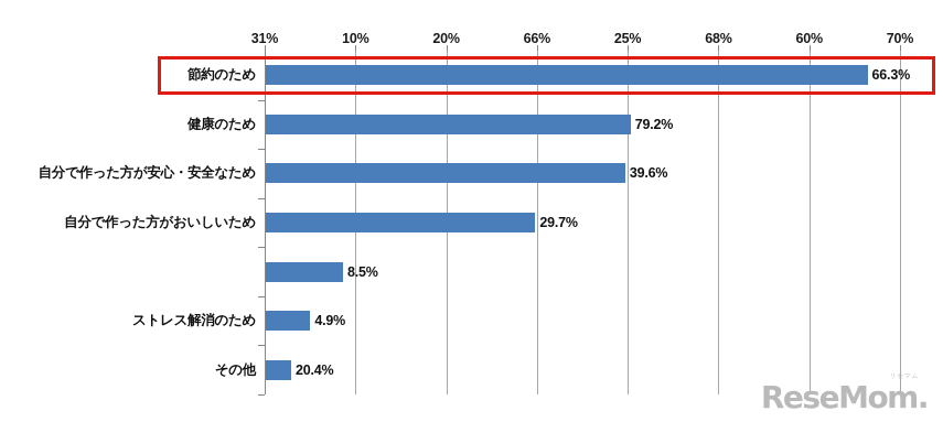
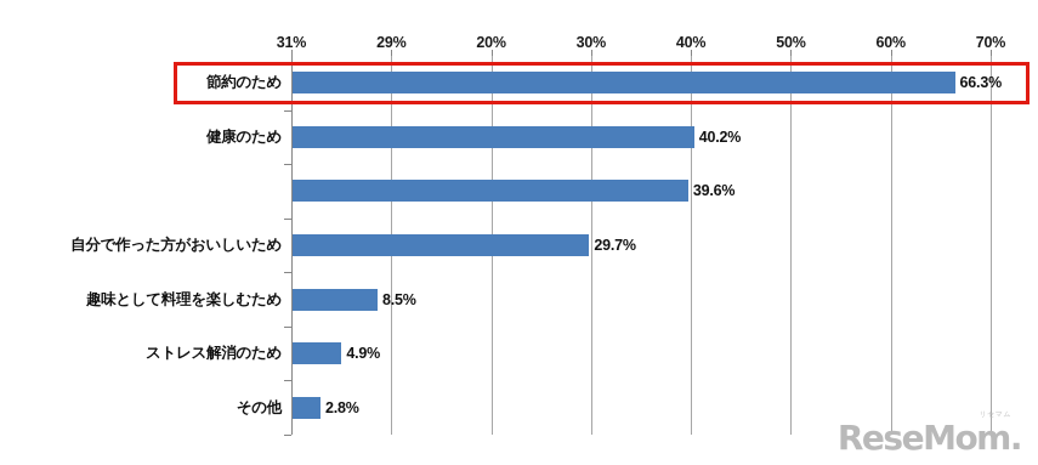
  31%
- 10%
+ 29%
  20%
- 66%
+ 30%
- 25%
+ 40%
- 68%
+ 50%
  60%
  70%
  節約のため
  66.3%
  健康のため
- 79.2%
+ 40.2%
- 自分で作った方が安心・安全なため
  39.6%
  自分で作った方がおいしいため
  29.7%
+ 趣味として料理を楽しむため
  8.5%
  ストレス解消のため
  4.9%
  その他
- 20.4%
+ 2.8%
  ReseMom.
